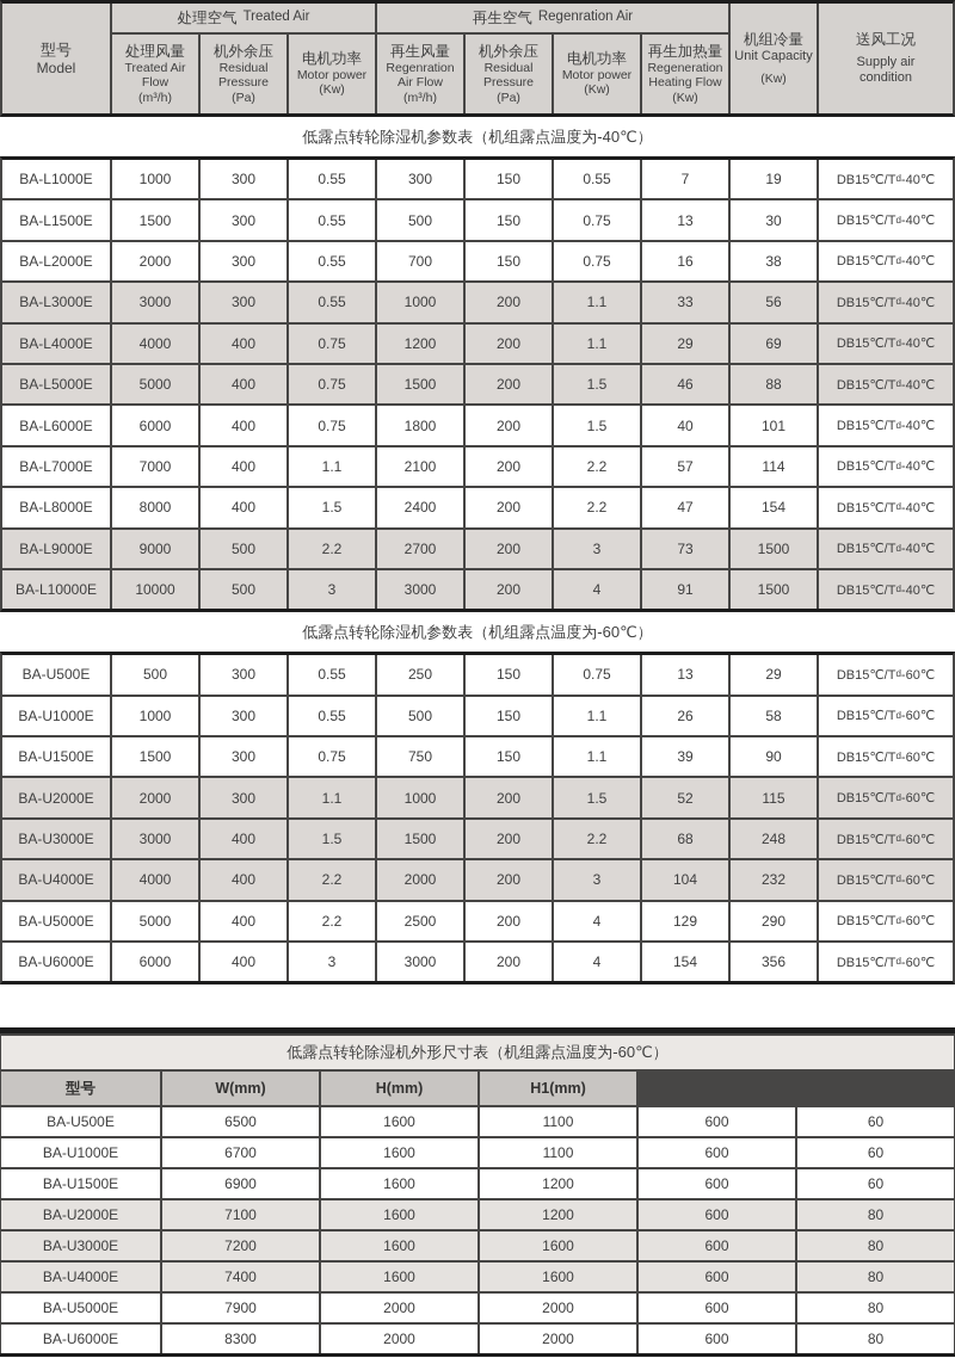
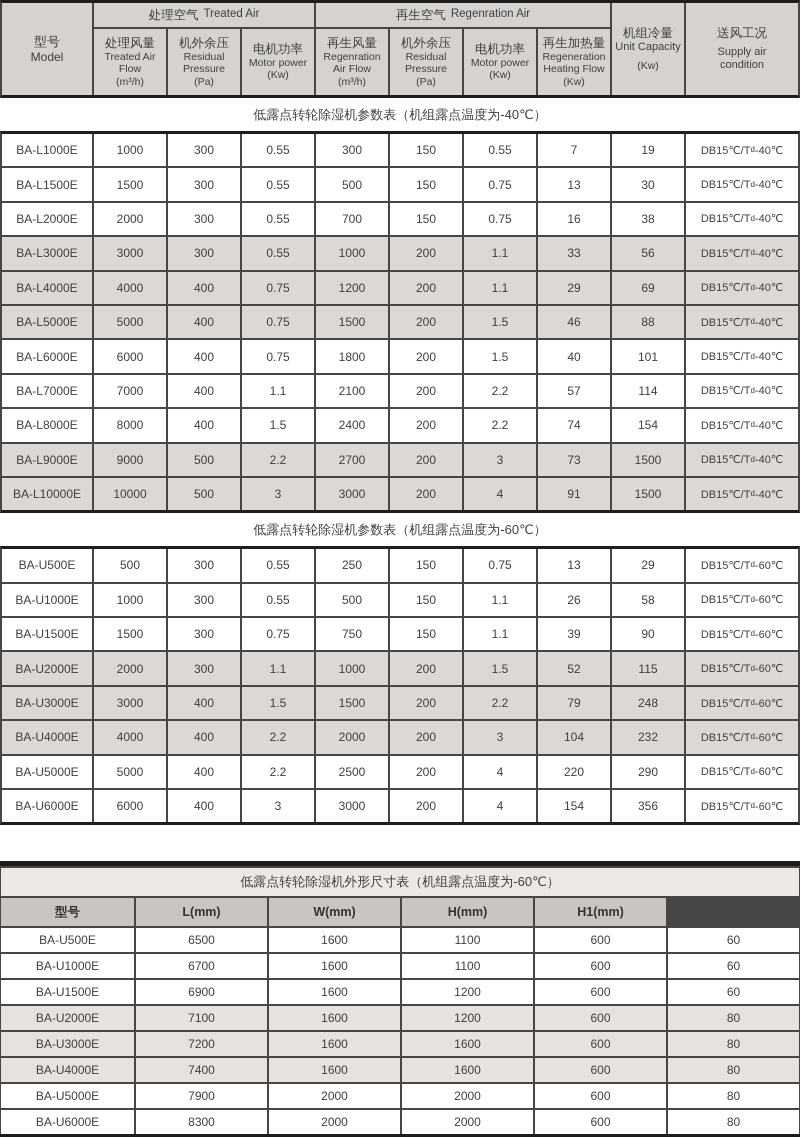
  型号
  Model
  处理空气
  Treated Air
  再生空气
  Regenration Air
  处理风量
  Treated Air Flow
  (m³/h)
  机外余压
  Residual Pressure
  (Pa)
  电机功率
  Motor power
  (Kw)
  再生风量
  Regenration Air Flow
  (m³/h)
  机外余压
  Residual Pressure
  (Pa)
  电机功率
  Motor power
  (Kw)
  再生加热量
  Regeneration Heating Flow
  (Kw)
  机组冷量
  Unit Capacity
  (Kw)
  送风工况
  Supply air condition
  低露点转轮除湿机参数表（机组露点温度为-40℃）
  BA-L1000E
  1000
  300
  0.55
  300
  150
  0.55
  7
  19
  DB15℃/T
  d
  -40℃
  BA-L1500E
  1500
  300
  0.55
  500
  150
  0.75
  13
  30
  DB15℃/T
  d
  -40℃
  BA-L2000E
  2000
  300
  0.55
  700
  150
  0.75
  16
  38
  DB15℃/T
  d
  -40℃
  BA-L3000E
  3000
  300
  0.55
  1000
  200
  1.1
  33
  56
  DB15℃/T
  d
  -40℃
  BA-L4000E
  4000
  400
  0.75
  1200
  200
  1.1
  29
  69
  DB15℃/T
  d
  -40℃
  BA-L5000E
  5000
  400
  0.75
  1500
  200
  1.5
  46
  88
  DB15℃/T
  d
  -40℃
  BA-L6000E
  6000
  400
  0.75
  1800
  200
  1.5
  40
  101
  DB15℃/T
  d
  -40℃
  BA-L7000E
  7000
  400
  1.1
  2100
  200
  2.2
  57
  114
  DB15℃/T
  d
  -40℃
  BA-L8000E
  8000
  400
  1.5
  2400
  200
  2.2
- 47
+ 74
  154
  DB15℃/T
  d
  -40℃
  BA-L9000E
  9000
  500
  2.2
  2700
  200
  3
  73
  1500
  DB15℃/T
  d
  -40℃
  BA-L10000E
  10000
  500
  3
  3000
  200
  4
  91
  1500
  DB15℃/T
  d
  -40℃
  低露点转轮除湿机参数表（机组露点温度为-60℃）
  BA-U500E
  500
  300
  0.55
  250
  150
  0.75
  13
  29
  DB15℃/T
  d
  -60℃
  BA-U1000E
  1000
  300
  0.55
  500
  150
  1.1
  26
  58
  DB15℃/T
  d
  -60℃
  BA-U1500E
  1500
  300
  0.75
  750
  150
  1.1
  39
  90
  DB15℃/T
  d
  -60℃
  BA-U2000E
  2000
  300
  1.1
  1000
  200
  1.5
  52
  115
  DB15℃/T
  d
  -60℃
  BA-U3000E
  3000
  400
  1.5
  1500
  200
  2.2
- 68
+ 79
  248
  DB15℃/T
  d
  -60℃
  BA-U4000E
  4000
  400
  2.2
  2000
  200
  3
  104
  232
  DB15℃/T
  d
  -60℃
  BA-U5000E
  5000
  400
  2.2
  2500
  200
  4
- 129
+ 220
  290
  DB15℃/T
  d
  -60℃
  BA-U6000E
  6000
  400
  3
  3000
  200
  4
  154
  356
  DB15℃/T
  d
  -60℃
  低露点转轮除湿机外形尺寸表（机组露点温度为-60℃）
  型号
+ L(mm)
  W(mm)
  H(mm)
  H1(mm)
  BA-U500E
  6500
  1600
  1100
  600
  60
  BA-U1000E
  6700
  1600
  1100
  600
  60
  BA-U1500E
  6900
  1600
  1200
  600
  60
  BA-U2000E
  7100
  1600
  1200
  600
  80
  BA-U3000E
  7200
  1600
  1600
  600
  80
  BA-U4000E
  7400
  1600
  1600
  600
  80
  BA-U5000E
  7900
  2000
  2000
  600
  80
  BA-U6000E
  8300
  2000
  2000
  600
  80
